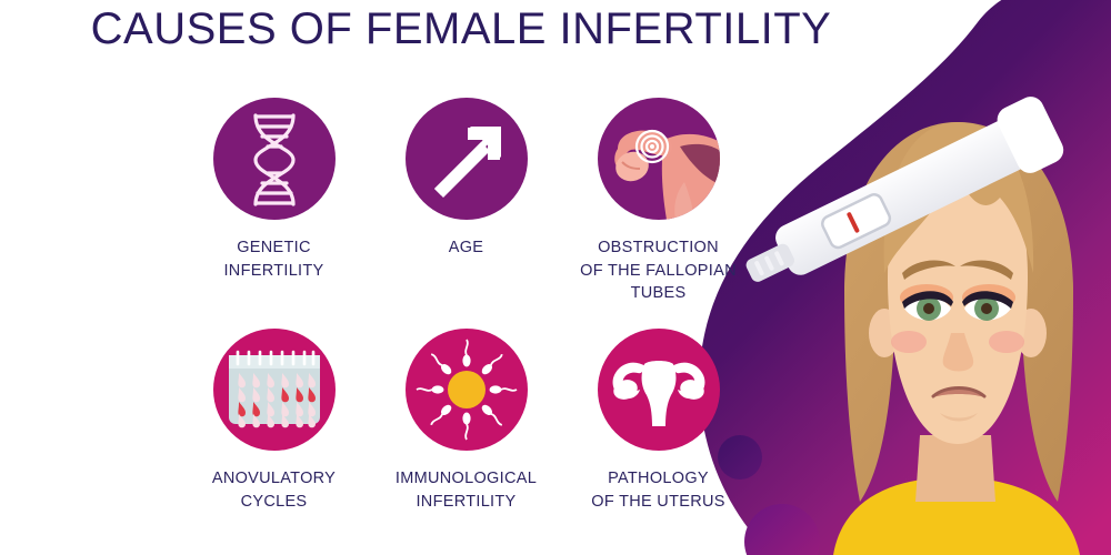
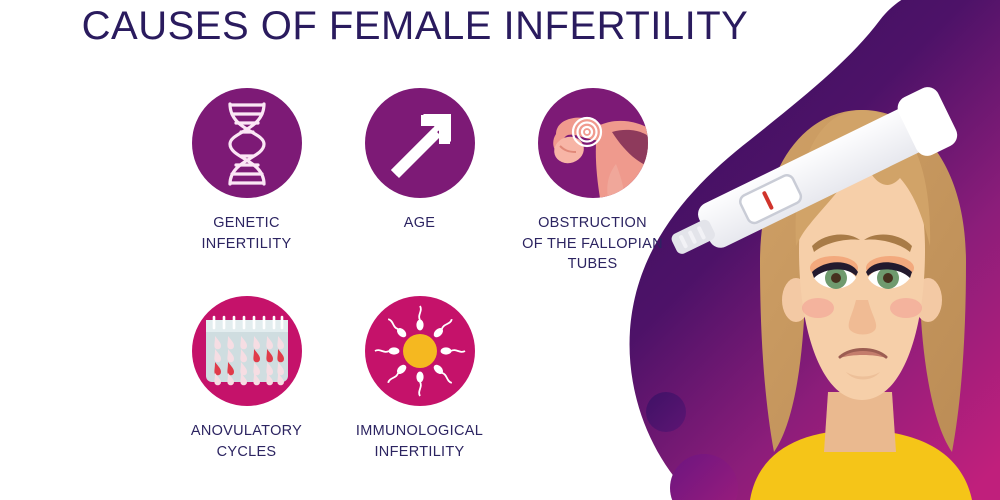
  CAUSES OF FEMALE INFERTILITY
  GENETIC
  INFERTILITY
  AGE
  OBSTRUCTION
  OF THE FALLOPIAN
  TUBES
  ANOVULATORY
  CYCLES
  IMMUNOLOGICAL
  INFERTILITY
- PATHOLOGY
- OF THE UTERUS
